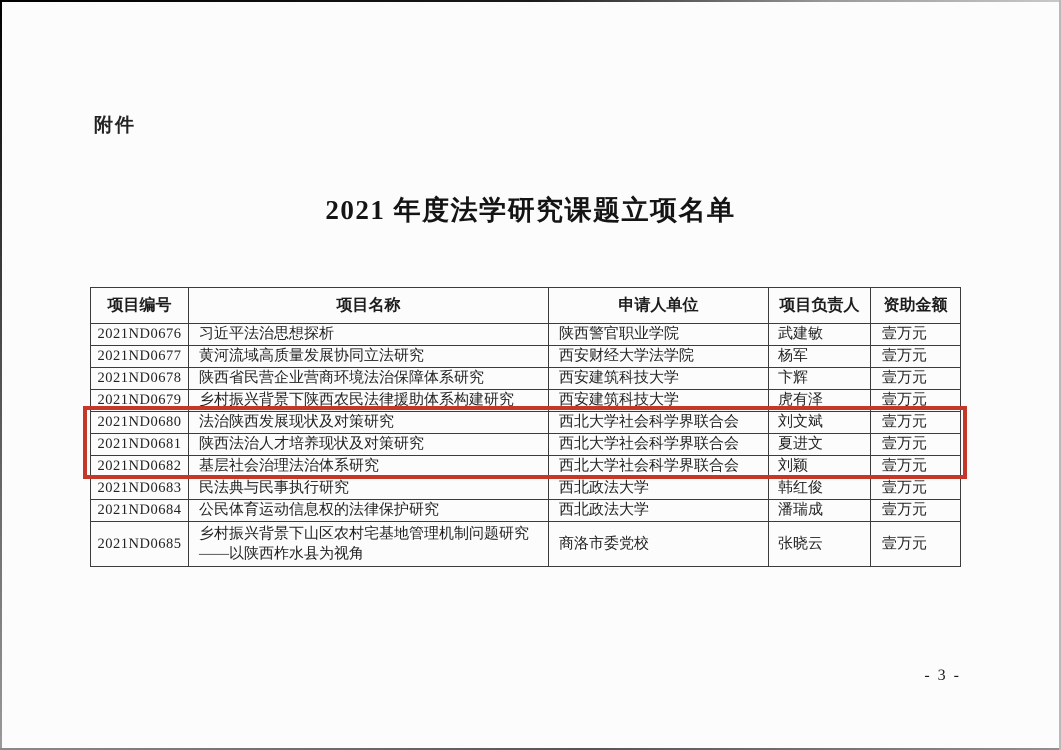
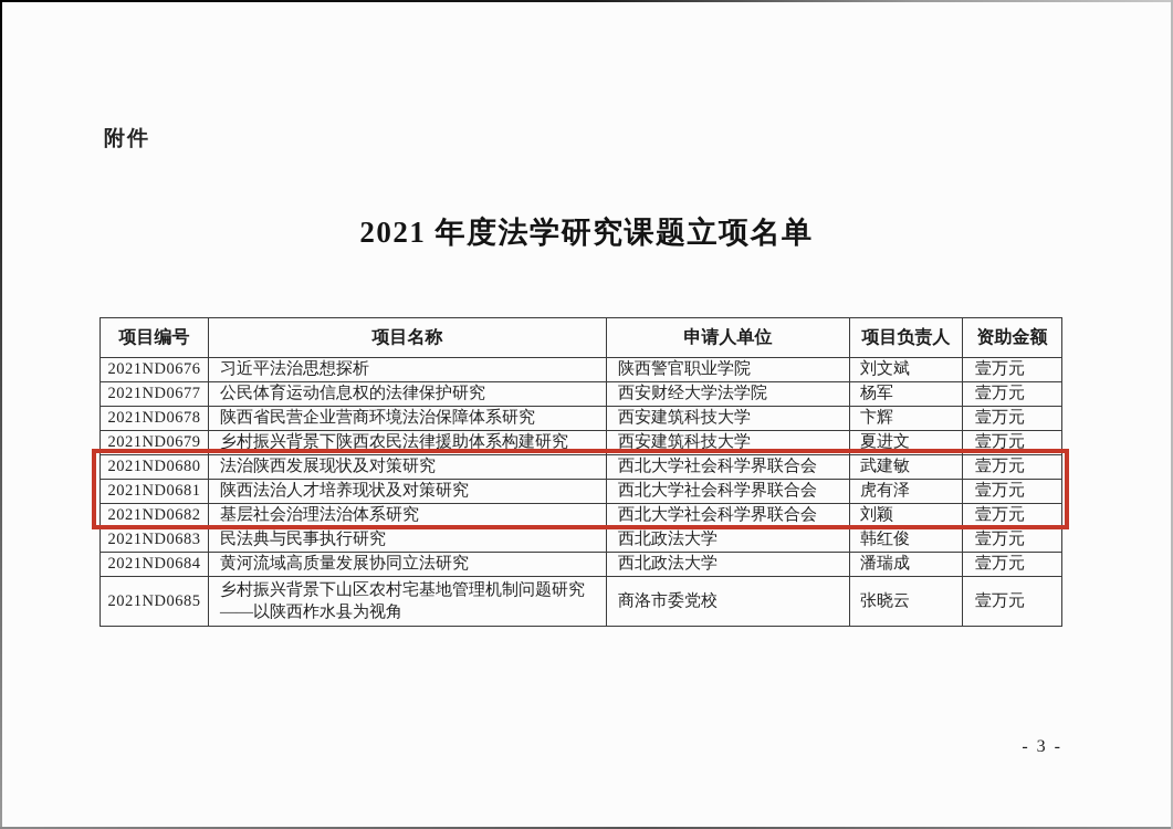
  附件
  2021 年度法学研究课题立项名单
  项目编号	项目名称	申请人单位	项目负责人	资助金额
- 2021ND0676	习近平法治思想探析	陕西警官职业学院	武建敏	壹万元
+ 2021ND0676	习近平法治思想探析	陕西警官职业学院	刘文斌	壹万元
- 2021ND0677	黄河流域高质量发展协同立法研究	西安财经大学法学院	杨军	壹万元
+ 2021ND0677	公民体育运动信息权的法律保护研究	西安财经大学法学院	杨军	壹万元
  2021ND0678	陕西省民营企业营商环境法治保障体系研究	西安建筑科技大学	卞辉	壹万元
- 2021ND0679	乡村振兴背景下陕西农民法律援助体系构建研究	西安建筑科技大学	虎有泽	壹万元
+ 2021ND0679	乡村振兴背景下陕西农民法律援助体系构建研究	西安建筑科技大学	夏进文	壹万元
- 2021ND0680	法治陕西发展现状及对策研究	西北大学社会科学界联合会	刘文斌	壹万元
+ 2021ND0680	法治陕西发展现状及对策研究	西北大学社会科学界联合会	武建敏	壹万元
- 2021ND0681	陕西法治人才培养现状及对策研究	西北大学社会科学界联合会	夏进文	壹万元
+ 2021ND0681	陕西法治人才培养现状及对策研究	西北大学社会科学界联合会	虎有泽	壹万元
  2021ND0682	基层社会治理法治体系研究	西北大学社会科学界联合会	刘颖	壹万元
  2021ND0683	民法典与民事执行研究	西北政法大学	韩红俊	壹万元
- 2021ND0684	公民体育运动信息权的法律保护研究	西北政法大学	潘瑞成	壹万元
+ 2021ND0684	黄河流域高质量发展协同立法研究	西北政法大学	潘瑞成	壹万元
  2021ND0685	乡村振兴背景下山区农村宅基地管理机制问题研究——以陕西柞水县为视角	商洛市委党校	张晓云	壹万元
  - 3 -
